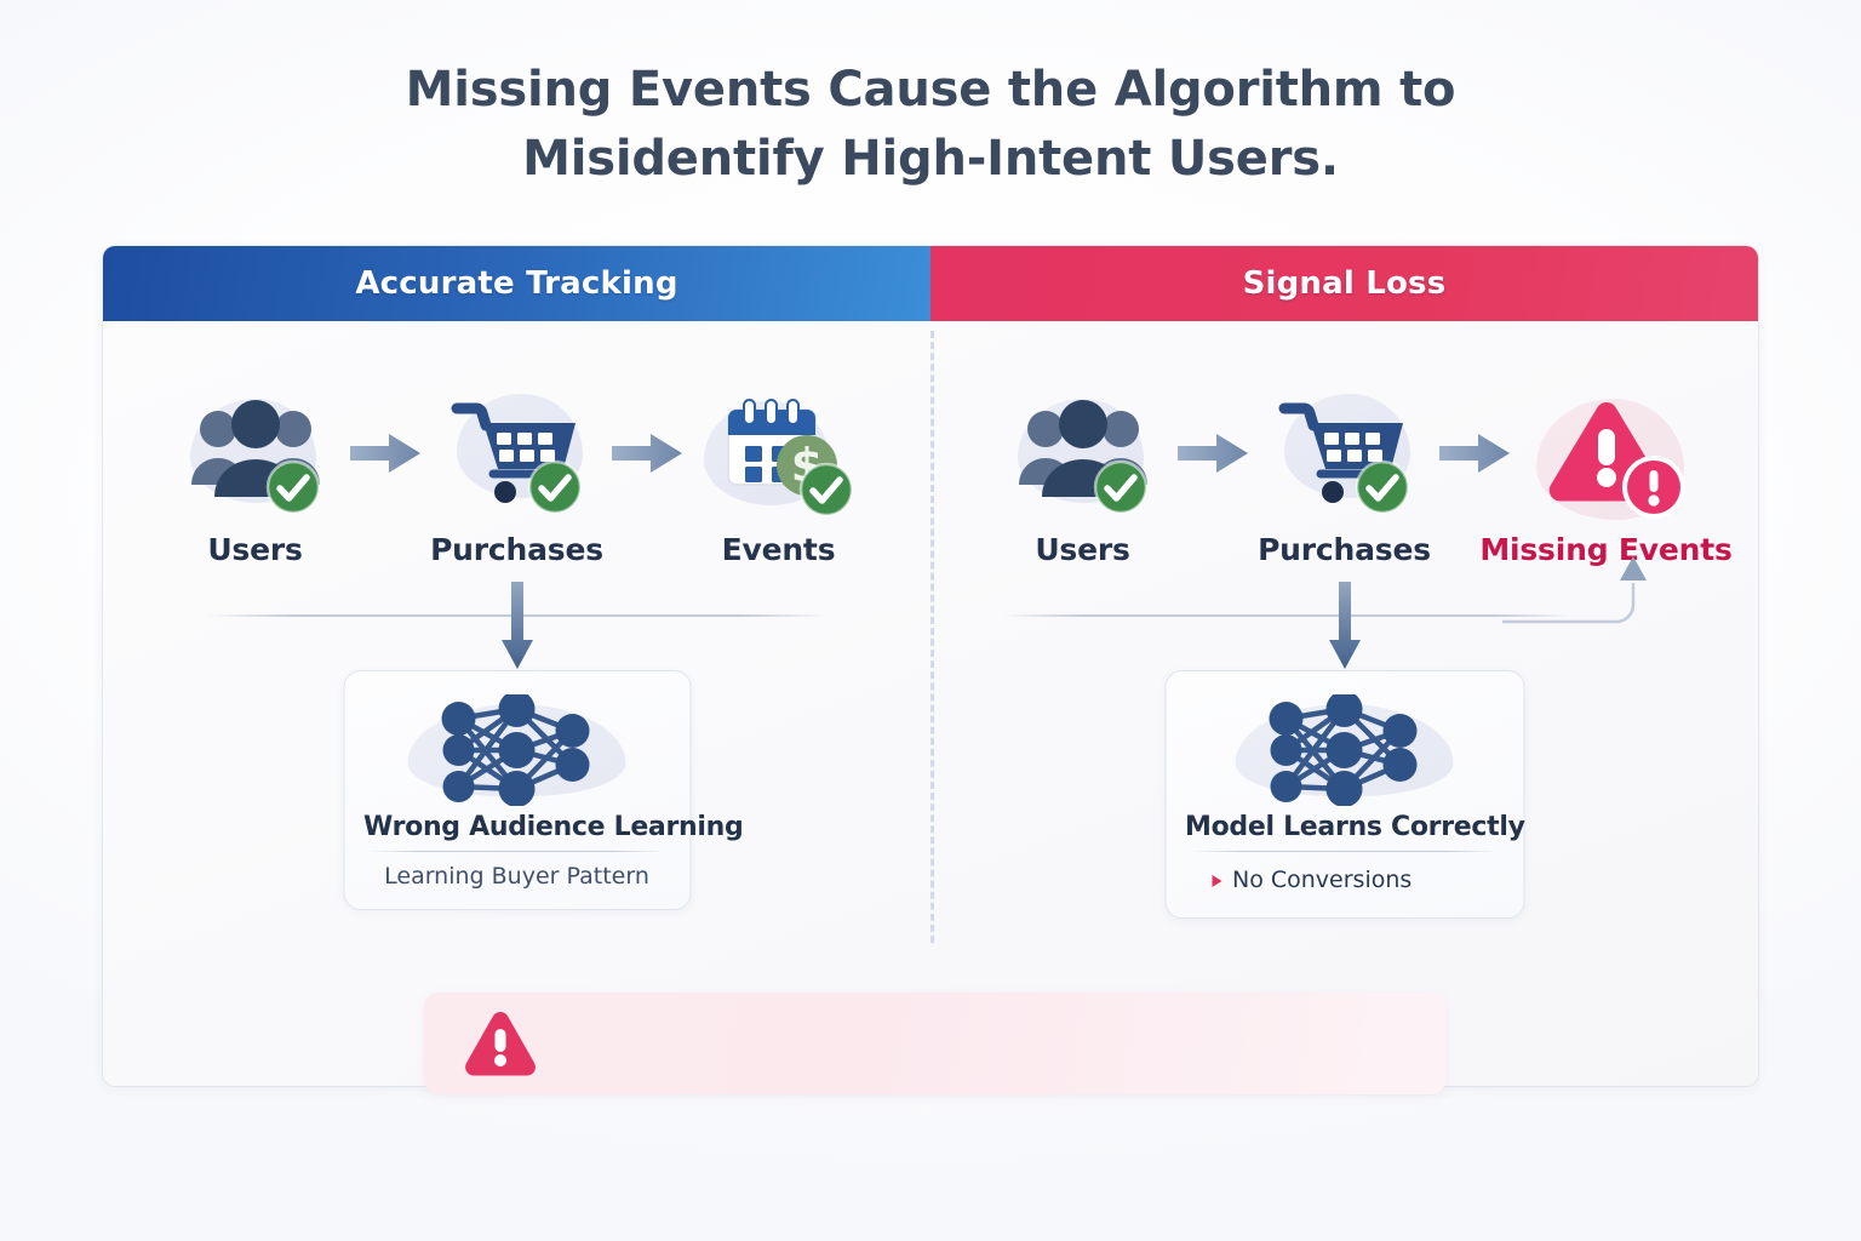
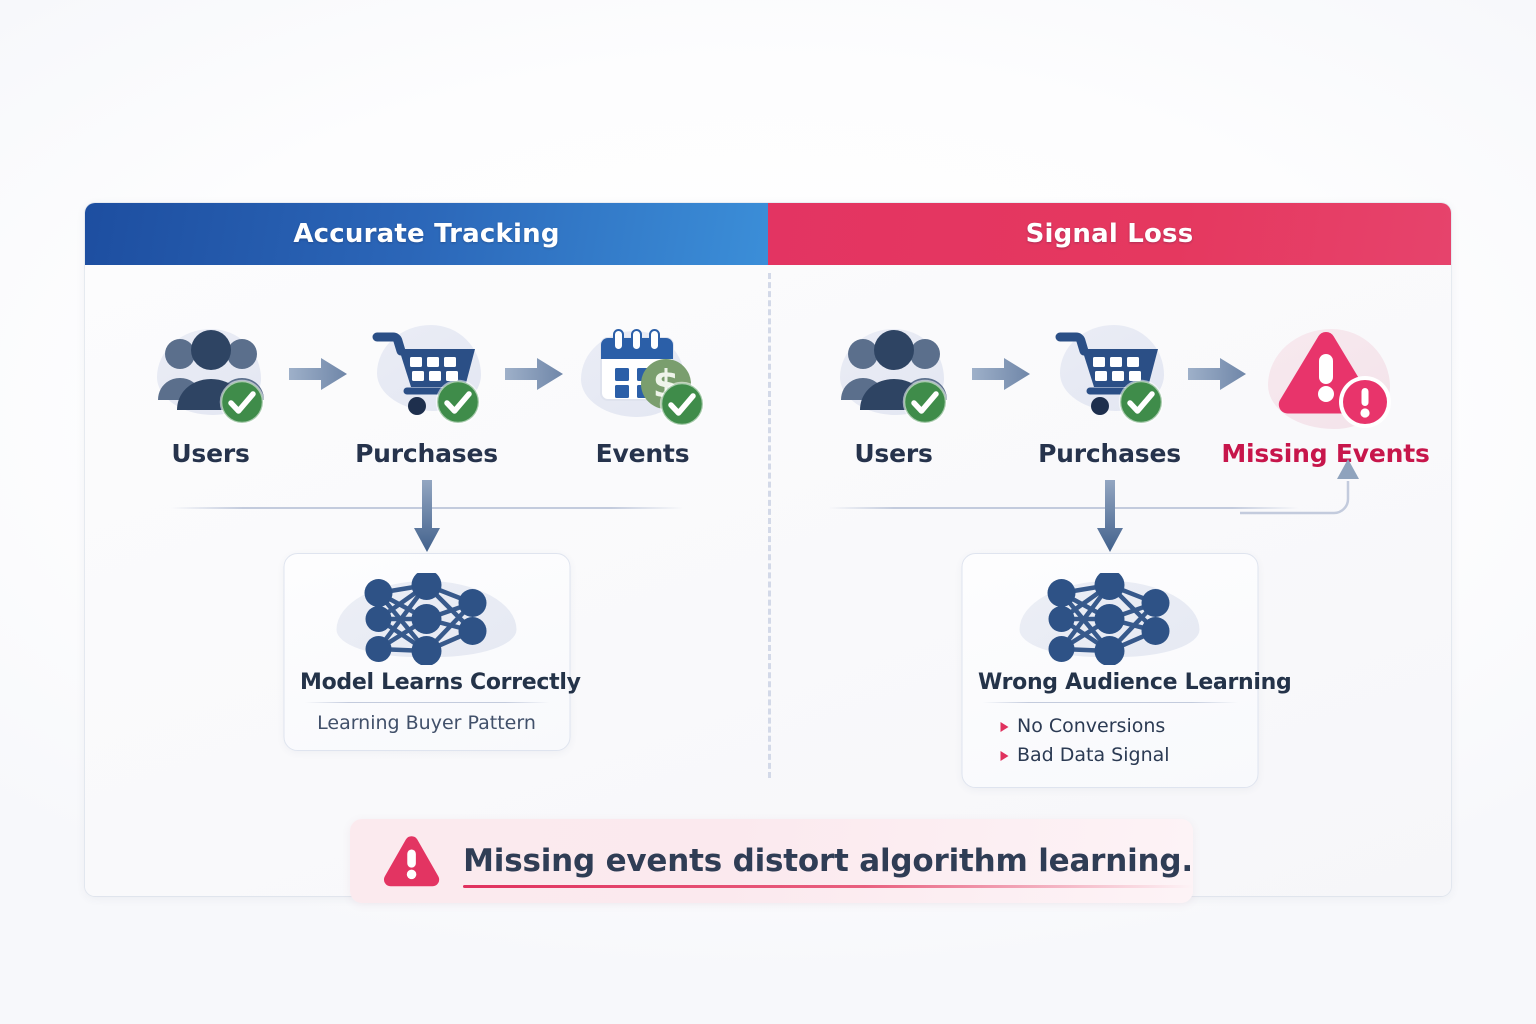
- Missing Events Cause the Algorithm to
- Misidentify High-Intent Users.
  Accurate Tracking
  Signal Loss
  Users
  Purchases
  $
  Events
- Wrong Audience Learning
+ Model Learns Correctly
  Learning Buyer Pattern
  Users
  Purchases
  Missing Events
- Model Learns Correctly
+ Wrong Audience Learning
  No Conversions
+ Bad Data Signal
+ Missing events distort algorithm learning.
